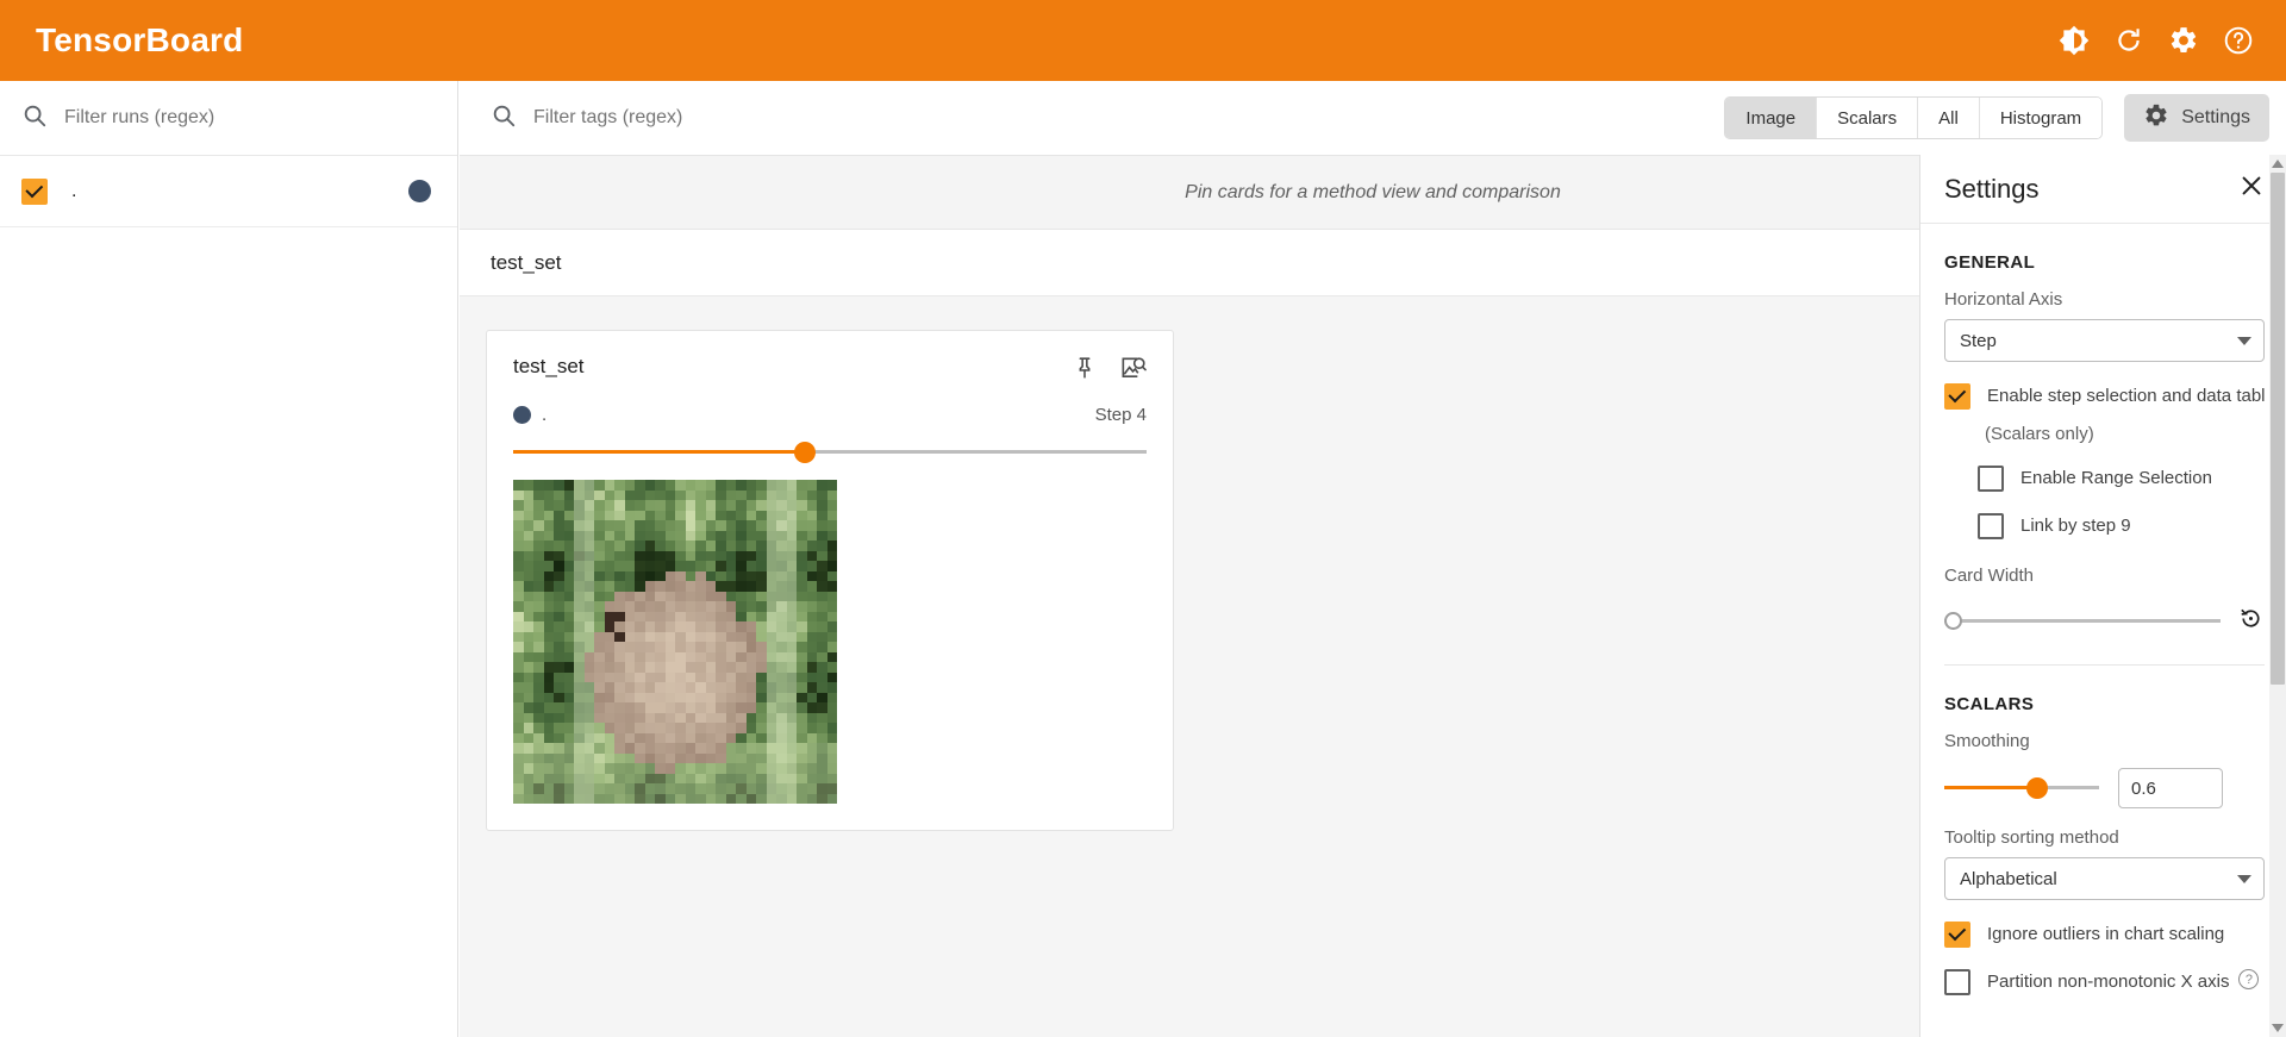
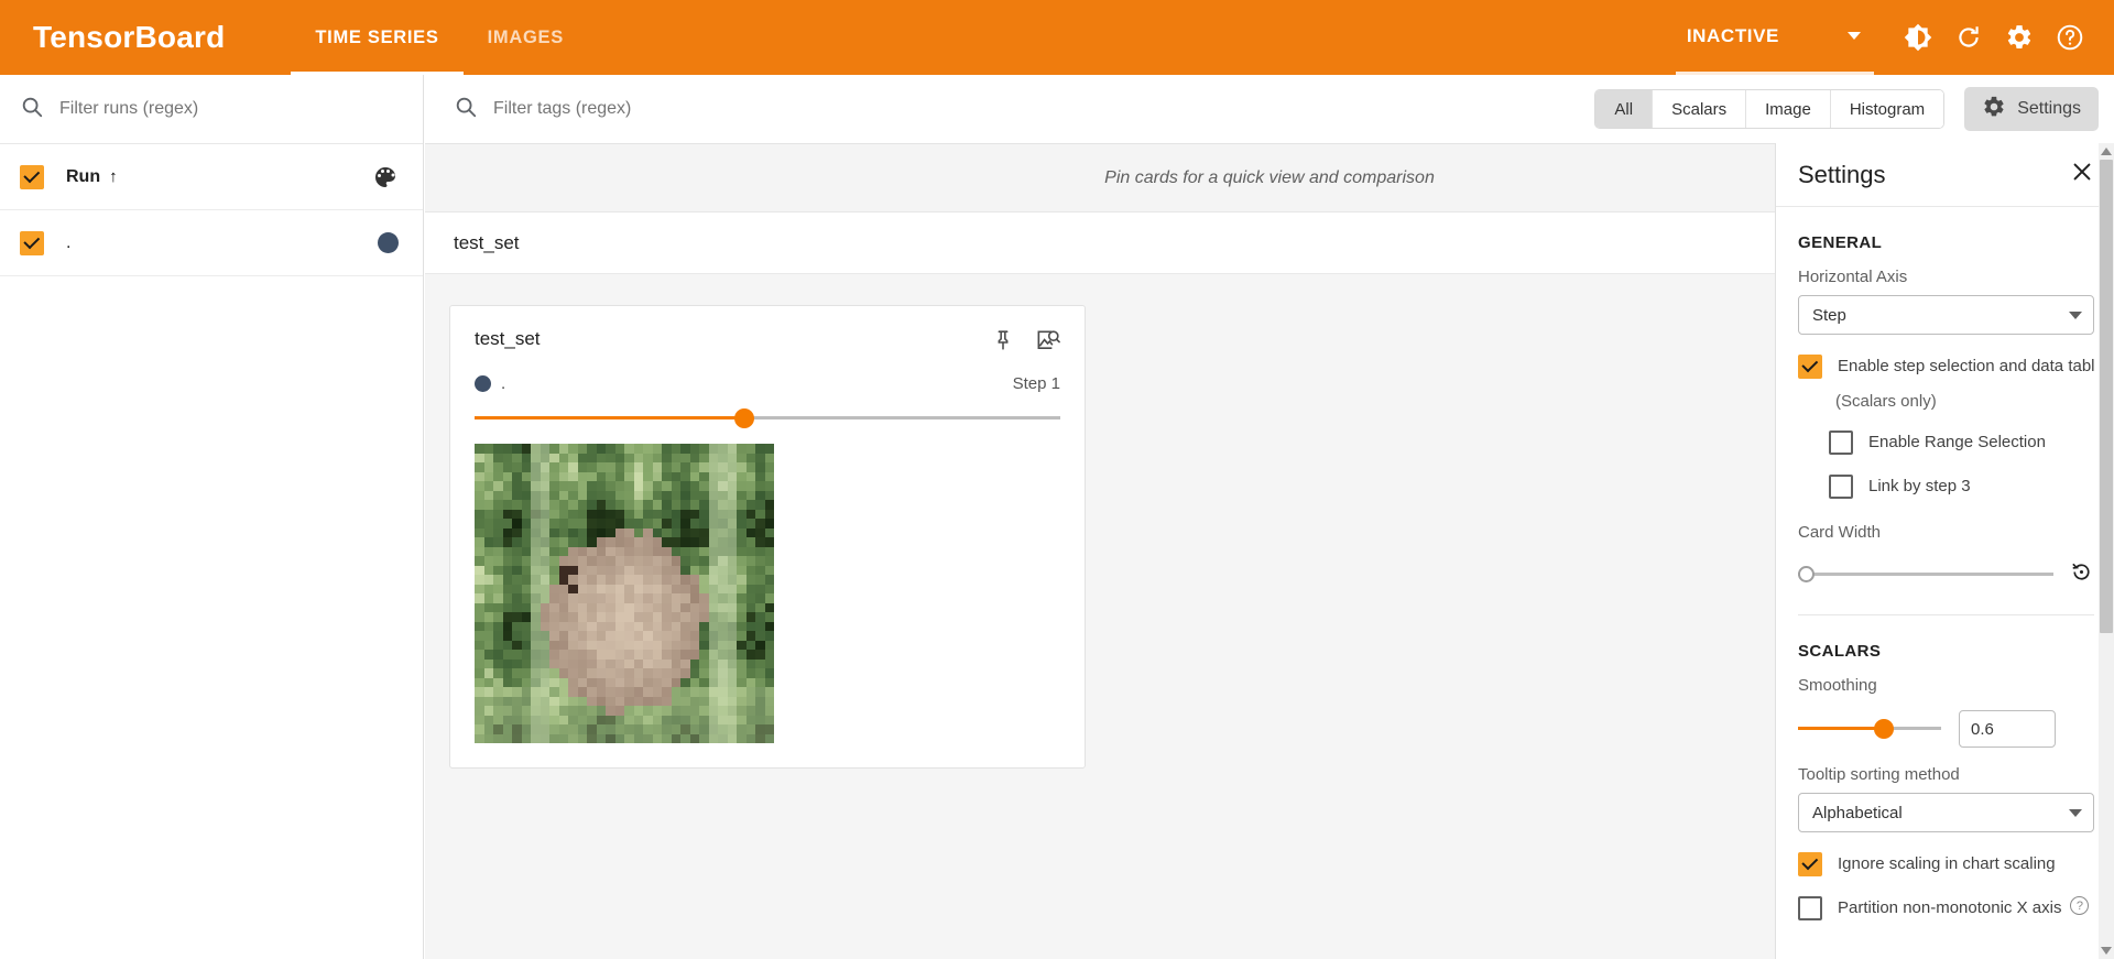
  TensorBoard
+ TIME SERIES
+ IMAGES
+ INACTIVE
  Filter runs (regex)
+ Run
+ ↑
  .
  Filter tags (regex)
- Image
+ All
  Scalars
- All
+ Image
  Histogram
  Settings
- Pin cards for a method view and comparison
+ Pin cards for a quick view and comparison
  test_set
  test_set
  .
- Step 4
+ Step 1
  Settings
  GENERAL
  Horizontal Axis
  Step
  Enable step selection and data tabl
  (Scalars only)
  Enable Range Selection
- Link by step 9
+ Link by step 3
  Card Width
  SCALARS
  Smoothing
  0.6
  Tooltip sorting method
  Alphabetical
- Ignore outliers in chart scaling
+ Ignore scaling in chart scaling
  Partition non-monotonic X axis
  ?
